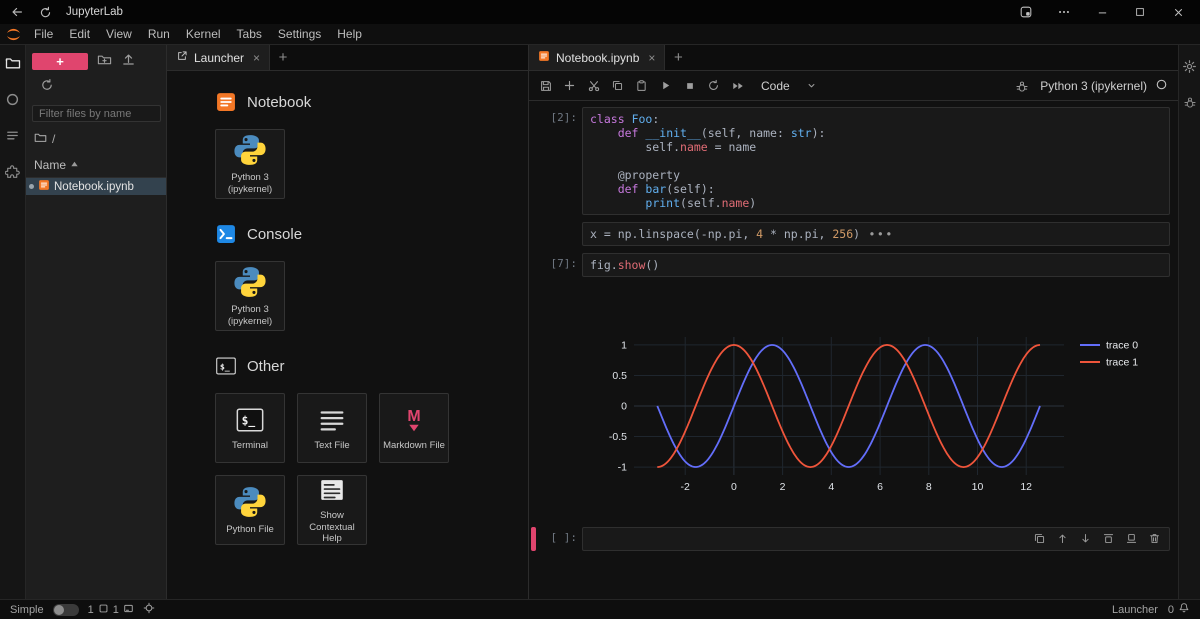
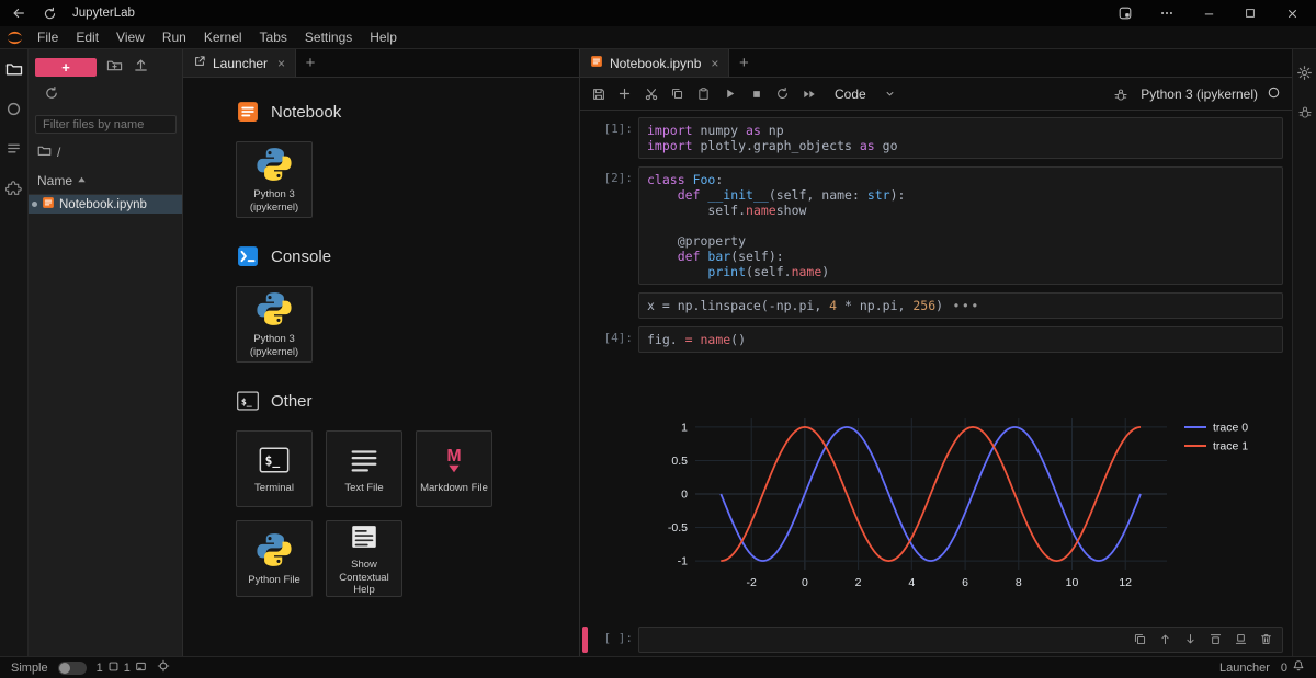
  JupyterLab
  File
  Edit
  View
  Run
  Kernel
  Tabs
  Settings
  Help
  +
  Filter files by name
  /
  Name
  Notebook.ipynb
  Launcher
  ×
  +
  Notebook
  Python 3 (ipykernel)
  Console
  Python 3 (ipykernel)
  $_
  Other
  $_
  Terminal
  Text File
  M
  Markdown File
  Python File
  Show Contextual Help
  Notebook.ipynb
  ×
  +
  Code
  Python 3 (ipykernel)
+ [1]:
+ import numpy as np
+ import plotly.graph_objects as go
  [2]:
  class Foo:
  def __init__(self, name: str):
- self.name = name
+ self.nameshow
  @property
  def bar(self):
  print(self.name)
  x = np.linspace(-np.pi, 4 * np.pi, 256) •••
- [7]:
+ [4]:
- fig.show()
+ fig. = name()
  -2
  0
  2
  4
  6
  8
  10
  12
  -1
  -0.5
  0
  0.5
  1
  trace 0
  trace 1
  [ ]:
  Simple
  1
  1
  Launcher
  0
